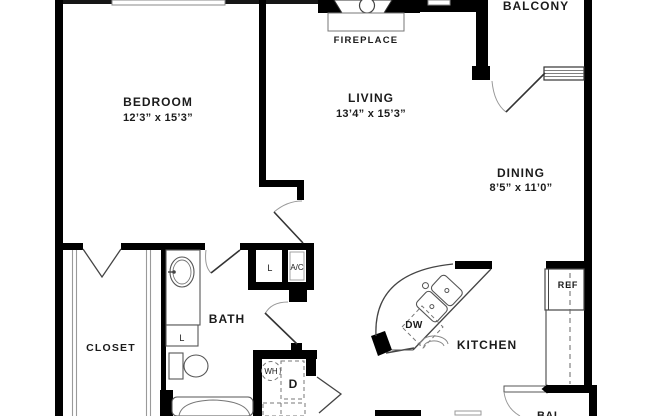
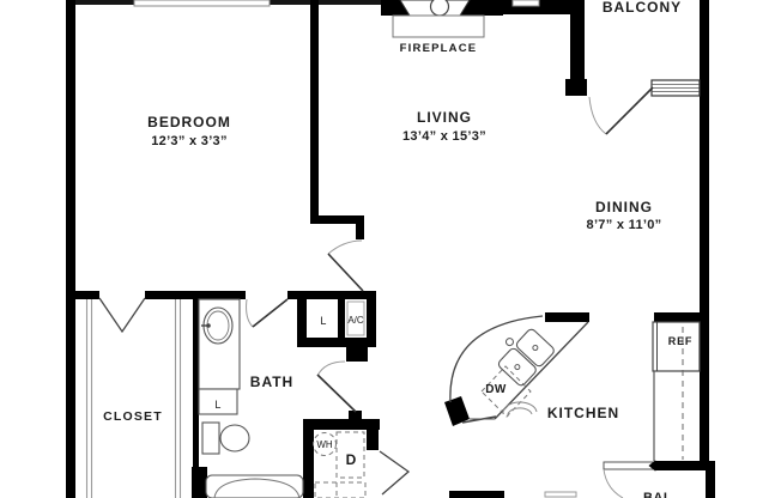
  BEDROOM
- 12’3” x 15’3”
+ 12’3” x 3’3”
  LIVING
  13’4” x 15’3”
  DINING
- 8’5” x 11’0”
+ 8’7” x 11’0”
  BALCONY
  FIREPLACE
  CLOSET
  BATH
  KITCHEN
  REF
  DW
  WH
  D
  L
  A/C
  L
